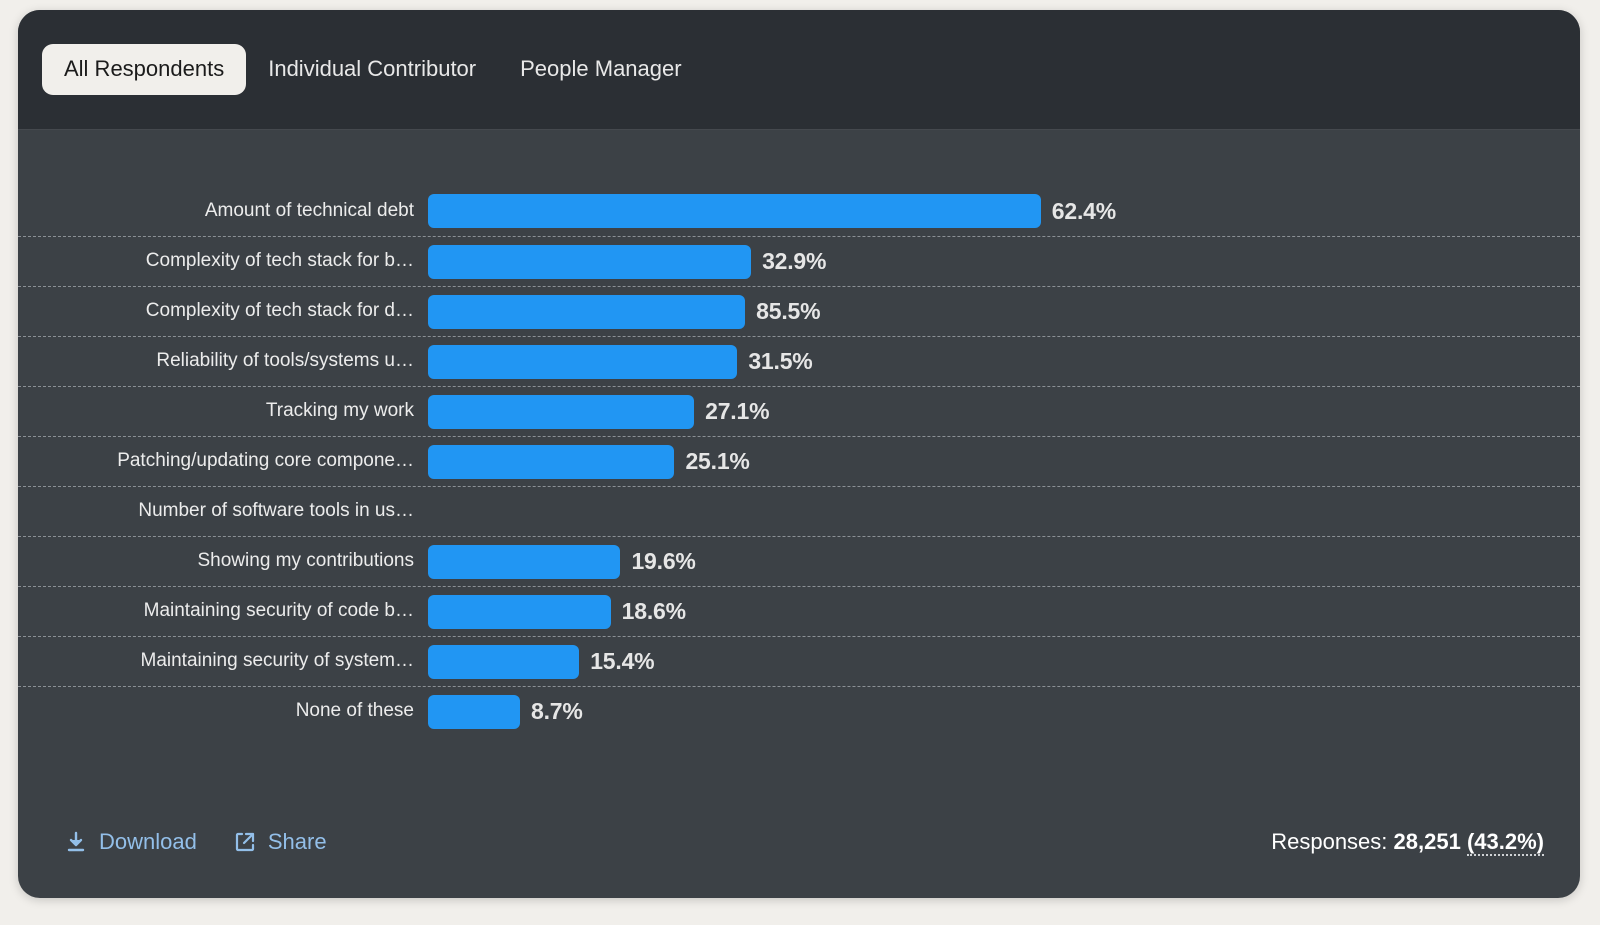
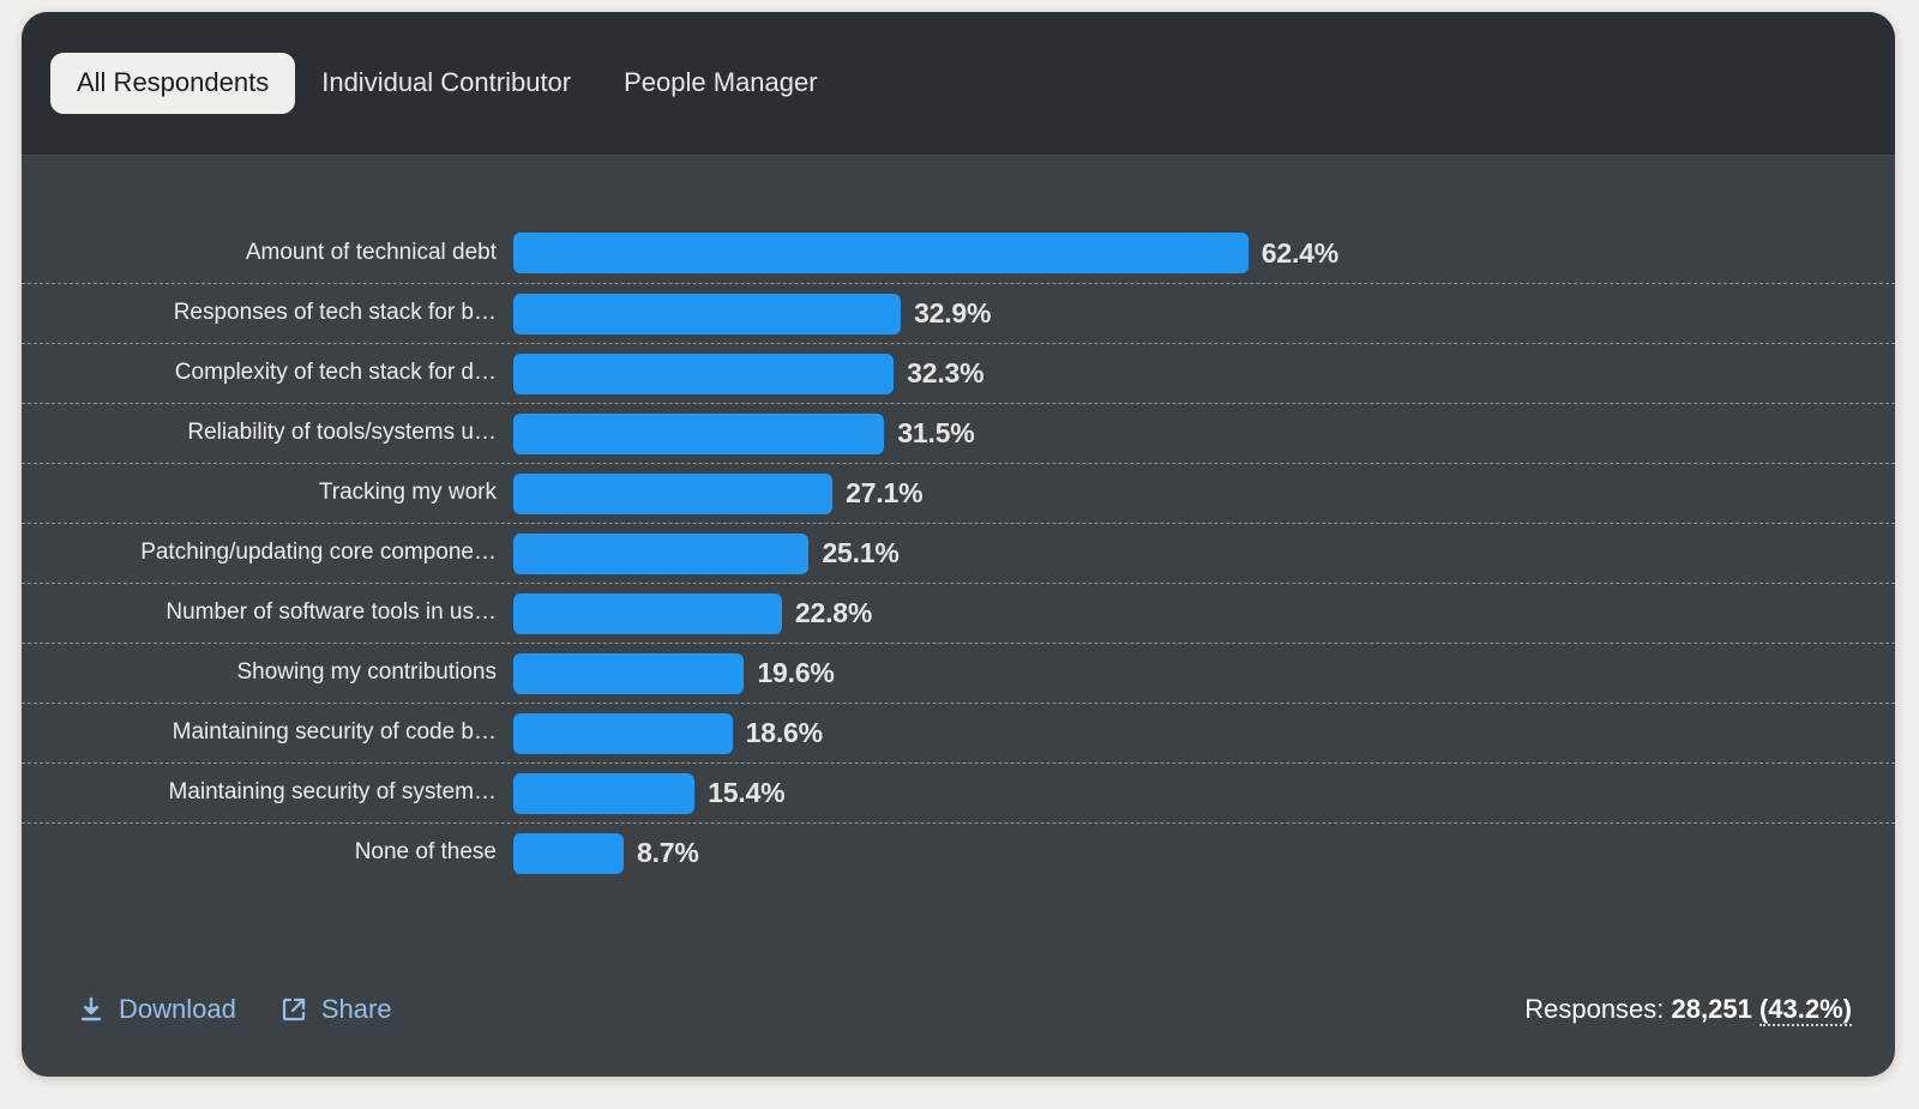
  All Respondents
  Individual Contributor
  People Manager
  Amount of technical debt
  62.4%
- Complexity of tech stack for b…
+ Responses of tech stack for b…
  32.9%
  Complexity of tech stack for d…
- 85.5%
+ 32.3%
  Reliability of tools/systems u…
  31.5%
  Tracking my work
  27.1%
  Patching/updating core compone…
  25.1%
  Number of software tools in us…
+ 22.8%
  Showing my contributions
  19.6%
  Maintaining security of code b…
  18.6%
  Maintaining security of system…
  15.4%
  None of these
  8.7%
  Download
  Share
  Responses: 28,251 (43.2%)
